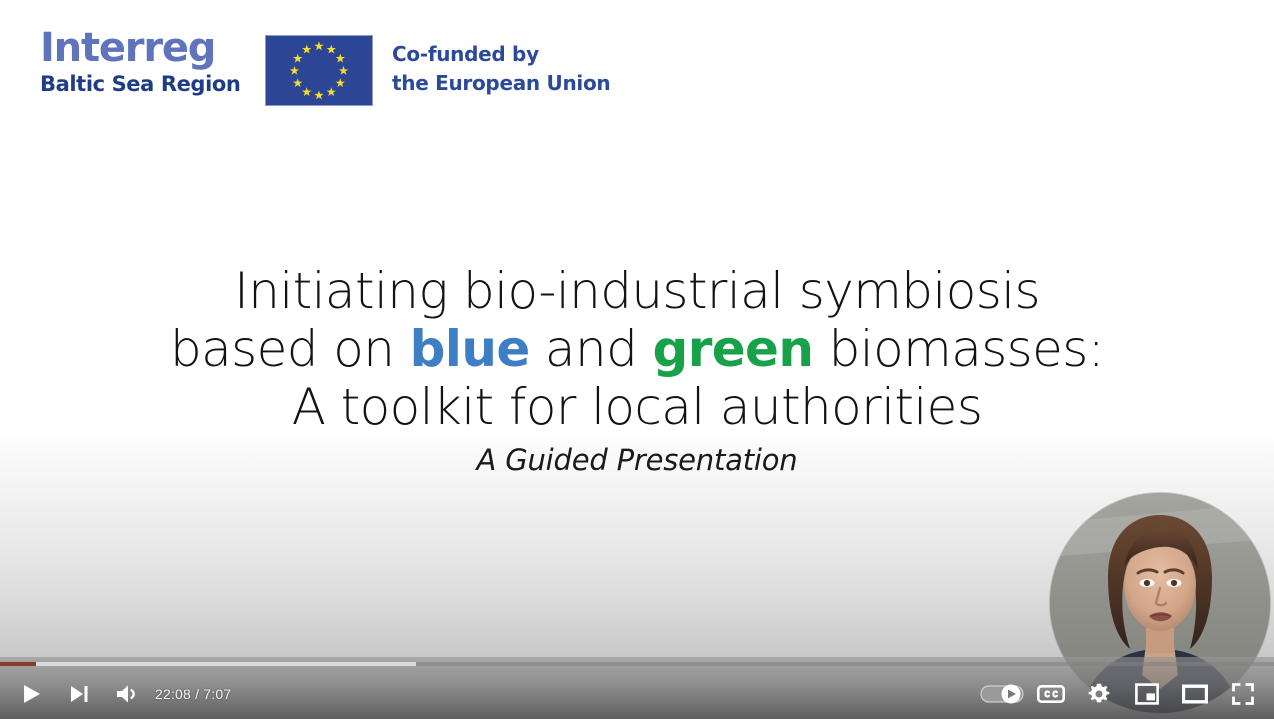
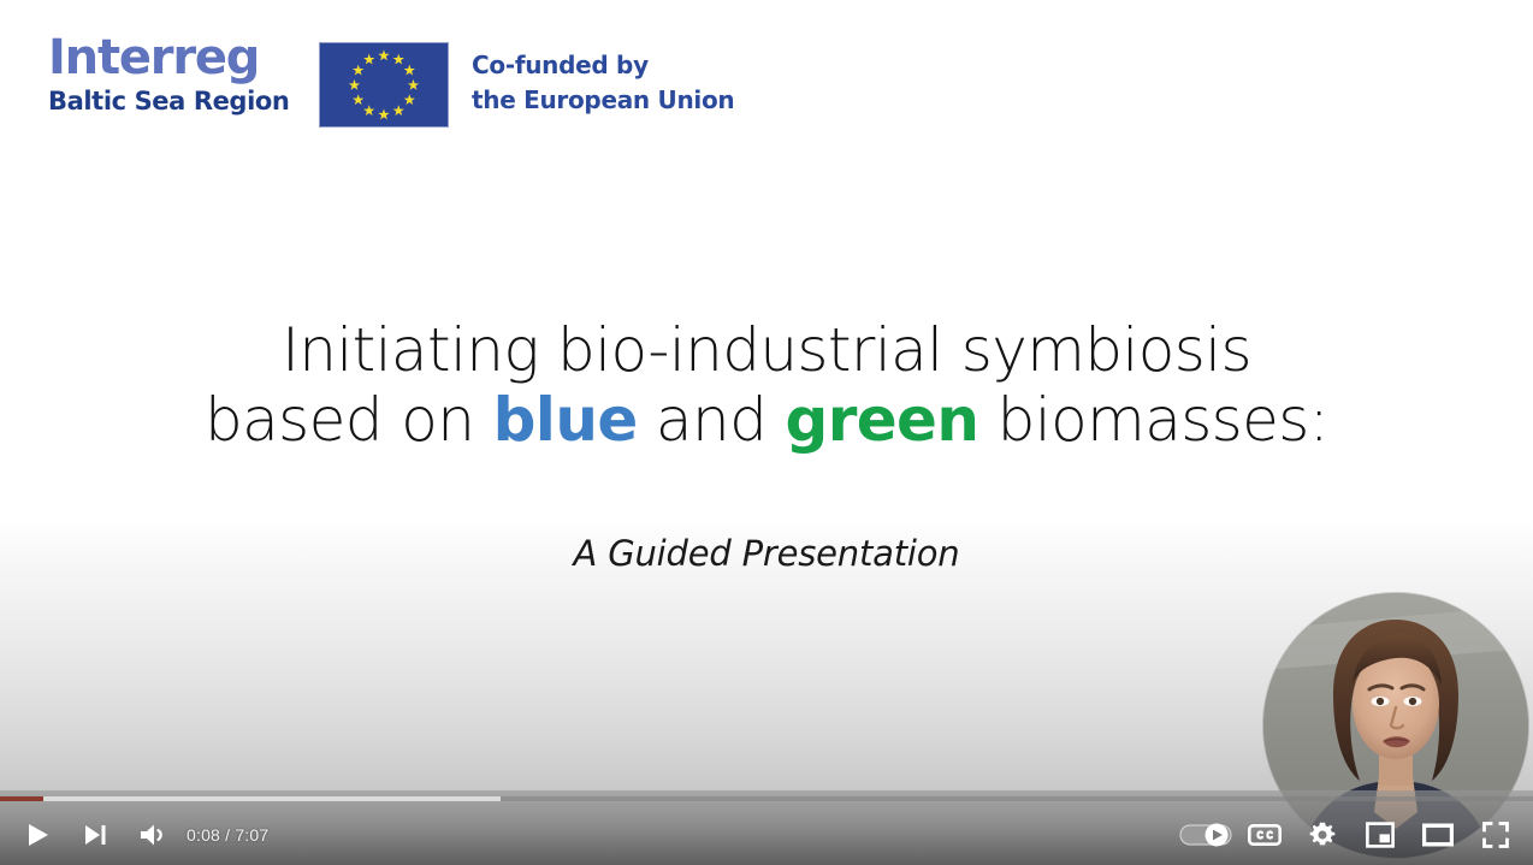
  Interreg
  Baltic Sea Region
  Co-funded by
  the European Union
  Initiating bio-industrial symbiosis
  based on blue and green biomasses:
- A toolkit for local authorities
  A Guided Presentation
- 22:08 / 7:07
+ 0:08 / 7:07
